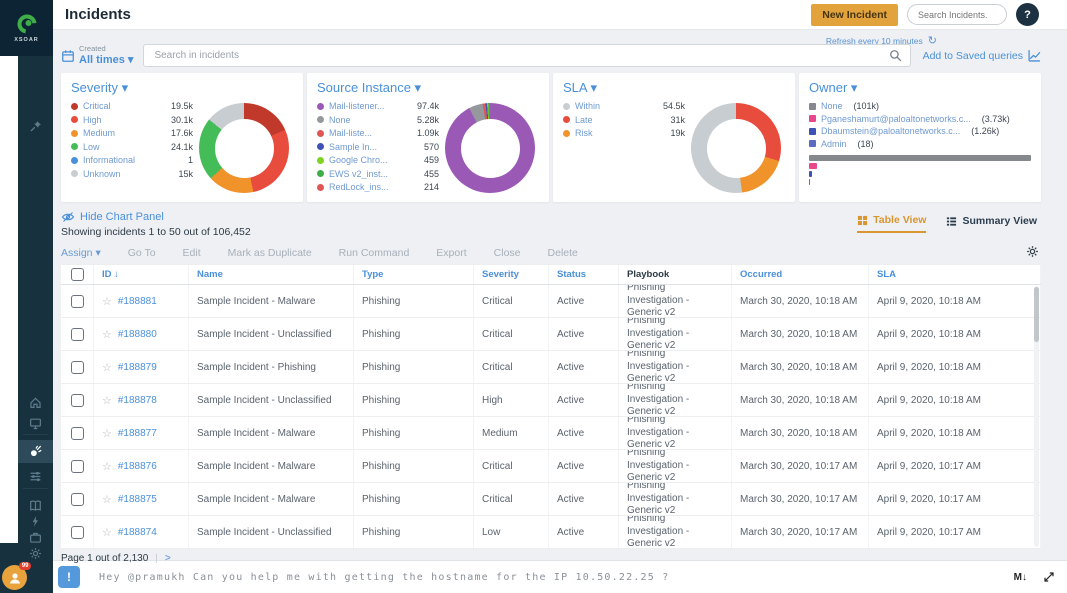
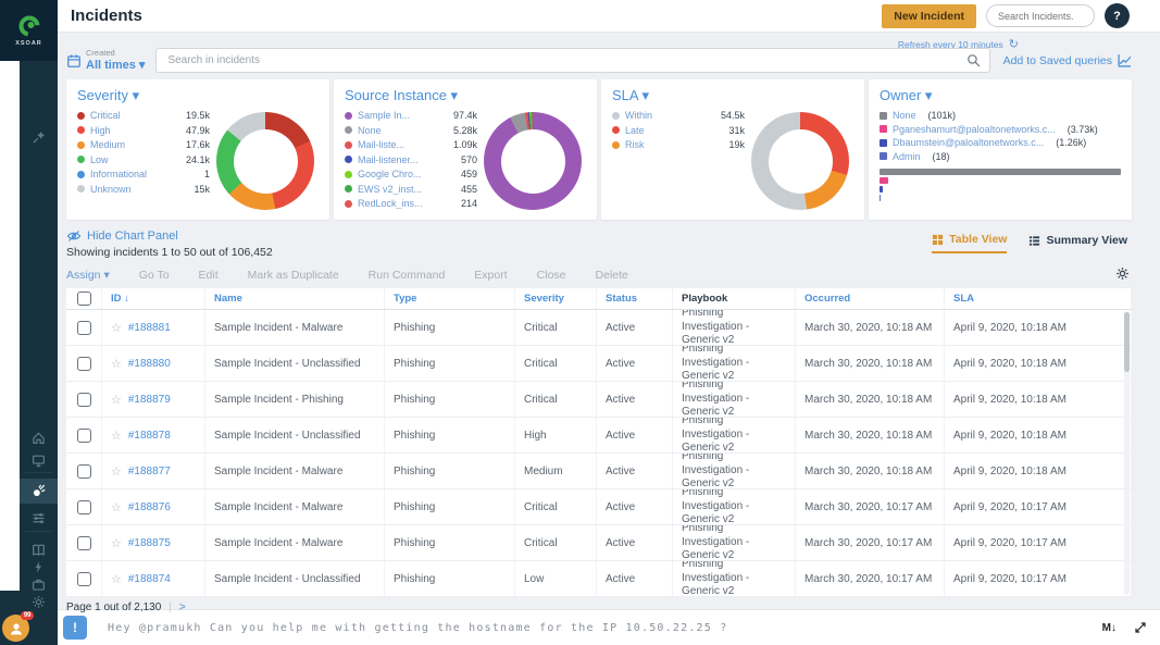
  Incidents
  New Incident
  Search Incidents.
  ?
  Refresh every 10 minutes
  ↻
  Created
  All times ▾
  Search in incidents
  Add to Saved queries
  Severity ▾
  Critical
  19.5k
  High
- 30.1k
+ 47.9k
  Medium
  17.6k
  Low
  24.1k
  Informational
  1
  Unknown
  15k
  Source Instance ▾
- Mail-listener...
+ Sample In...
  97.4k
  None
  5.28k
  Mail-liste...
  1.09k
- Sample In...
+ Mail-listener...
  570
  Google Chro...
  459
  EWS v2_inst...
  455
  RedLock_ins...
  214
  SLA ▾
  Within
  54.5k
  Late
  31k
  Risk
  19k
  Owner ▾
  None
  (101k)
  Pganeshamurt@paloaltonetworks.c...
  (3.73k)
  Dbaumstein@paloaltonetworks.c...
  (1.26k)
  Admin
  (18)
  Hide Chart Panel
  Showing incidents 1 to 50 out of 106,452
  Table View
  Summary View
  Assign ▾
  Go To
  Edit
  Mark as Duplicate
  Run Command
  Export
  Close
  Delete
  ID ↓
  Name
  Type
  Severity
  Status
  Playbook
  Occurred
  SLA
  ☆
  #188881
  Sample Incident - Malware
  Phishing
  Critical
  Active
  Phishing Investigation - Generic v2
  March 30, 2020, 10:18 AM
  April 9, 2020, 10:18 AM
  ☆
  #188880
  Sample Incident - Unclassified
  Phishing
  Critical
  Active
  Phishing Investigation - Generic v2
  March 30, 2020, 10:18 AM
  April 9, 2020, 10:18 AM
  ☆
  #188879
  Sample Incident - Phishing
  Phishing
  Critical
  Active
  Phishing Investigation - Generic v2
  March 30, 2020, 10:18 AM
  April 9, 2020, 10:18 AM
  ☆
  #188878
  Sample Incident - Unclassified
  Phishing
  High
  Active
  Phishing Investigation - Generic v2
  March 30, 2020, 10:18 AM
  April 9, 2020, 10:18 AM
  ☆
  #188877
  Sample Incident - Malware
  Phishing
  Medium
  Active
  Phishing Investigation - Generic v2
  March 30, 2020, 10:18 AM
  April 9, 2020, 10:18 AM
  ☆
  #188876
  Sample Incident - Malware
  Phishing
  Critical
  Active
  Phishing Investigation - Generic v2
  March 30, 2020, 10:17 AM
  April 9, 2020, 10:17 AM
  ☆
  #188875
  Sample Incident - Malware
  Phishing
  Critical
  Active
  Phishing Investigation - Generic v2
  March 30, 2020, 10:17 AM
  April 9, 2020, 10:17 AM
  ☆
  #188874
  Sample Incident - Unclassified
  Phishing
  Low
  Active
  Phishing Investigation - Generic v2
  March 30, 2020, 10:17 AM
  April 9, 2020, 10:17 AM
  Page 1 out of 2,130
  |
  >
  !
  Hey @pramukh Can you help me with getting the hostname for the IP 10.50.22.25 ?
  M↓
